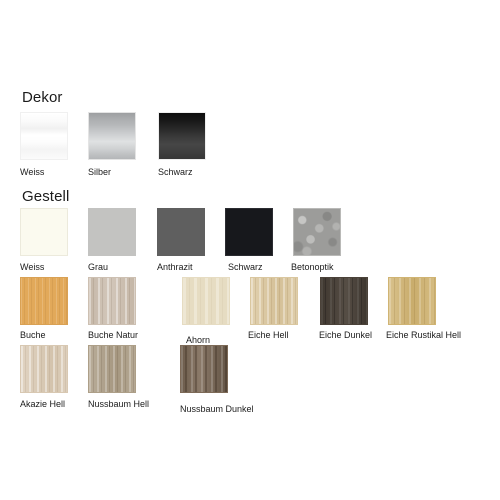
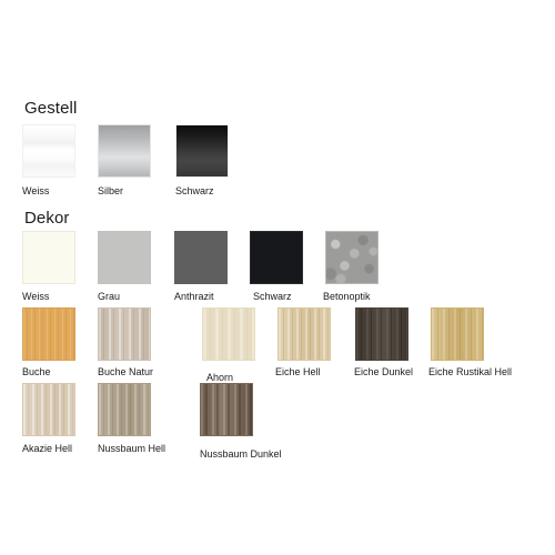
- Dekor
+ Gestell
  Weiss
  Silber
  Schwarz
- Gestell
+ Dekor
  Weiss
  Grau
  Anthrazit
  Schwarz
  Betonoptik
  Buche
  Buche Natur
  Ahorn
  Eiche Hell
  Eiche Dunkel
  Eiche Rustikal Hell
  Akazie Hell
  Nussbaum Hell
  Nussbaum Dunkel
